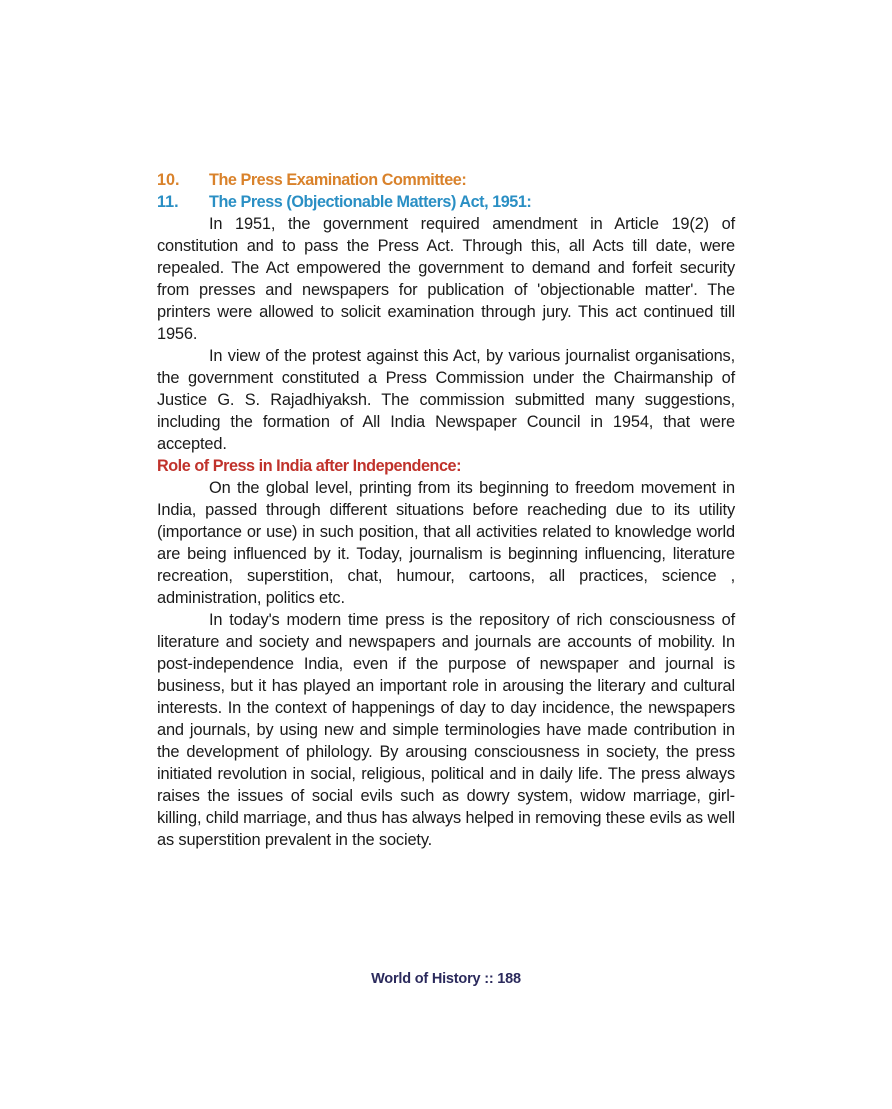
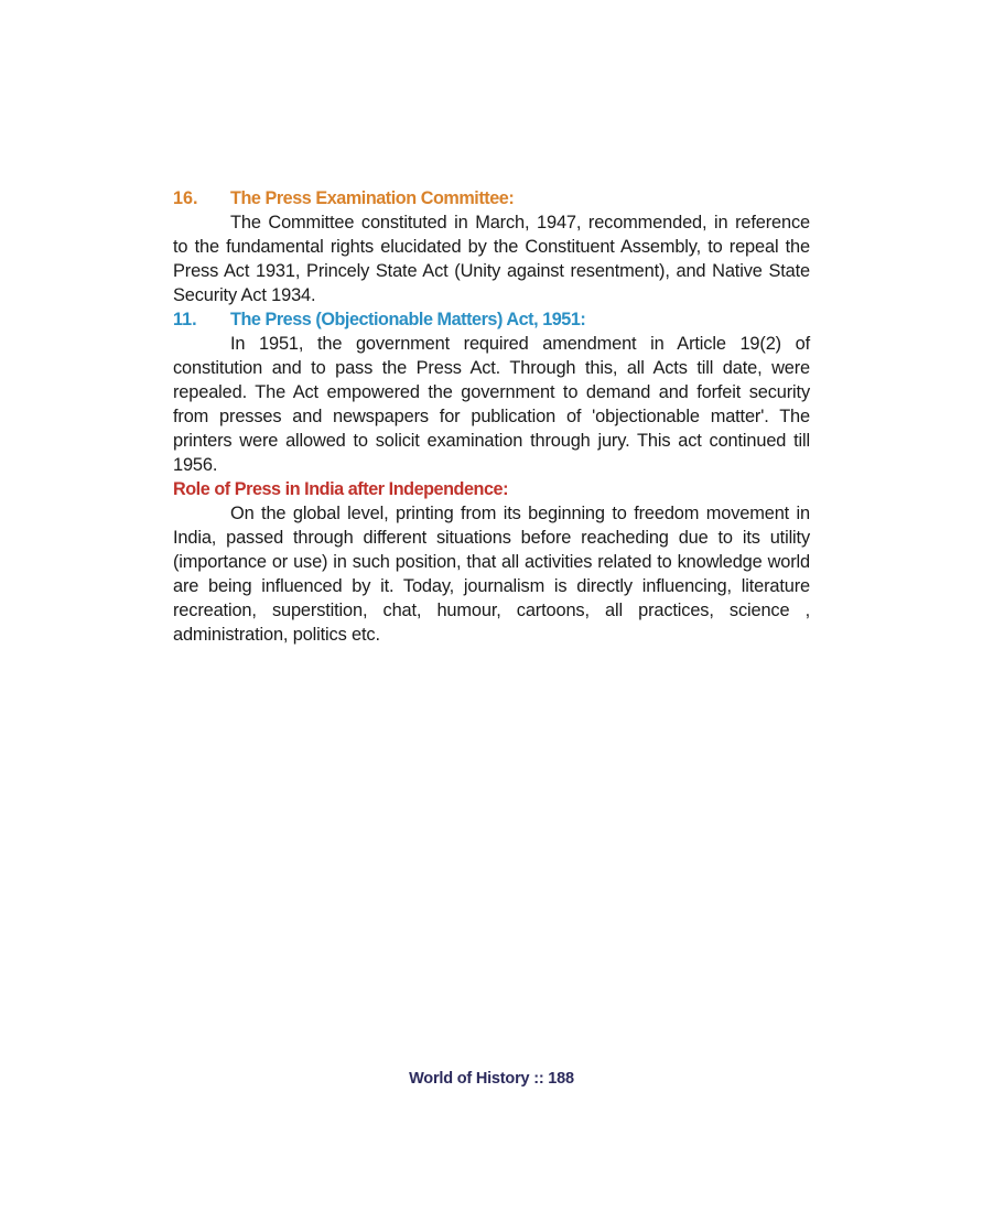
- 10. The Press Examination Committee:
+ 16. The Press Examination Committee:
+ The Committee constituted in March, 1947, recommended, in reference to the fundamental rights elucidated by the Constituent Assembly, to repeal the Press Act 1931, Princely State Act (Unity against resentment), and Native State Security Act 1934.
  11. The Press (Objectionable Matters) Act, 1951:
  In 1951, the government required amendment in Article 19(2) of constitution and to pass the Press Act. Through this, all Acts till date, were repealed. The Act empowered the government to demand and forfeit security from presses and newspapers for publication of 'objectionable matter'. The printers were allowed to solicit examination through jury. This act continued till 1956.
- In view of the protest against this Act, by various journalist organisations, the government constituted a Press Commission under the Chairmanship of Justice G. S. Rajadhiyaksh. The commission submitted many suggestions, including the formation of All India Newspaper Council in 1954, that were accepted.
  Role of Press in India after Independence:
- On the global level, printing from its beginning to freedom movement in India, passed through different situations before reacheding due to its utility (importance or use) in such position, that all activities related to knowledge world are being influenced by it. Today, journalism is beginning influencing, literature recreation, superstition, chat, humour, cartoons, all practices, science , administration, politics etc.
+ On the global level, printing from its beginning to freedom movement in India, passed through different situations before reacheding due to its utility (importance or use) in such position, that all activities related to knowledge world are being influenced by it. Today, journalism is directly influencing, literature recreation, superstition, chat, humour, cartoons, all practices, science , administration, politics etc.
- In today's modern time press is the repository of rich consciousness of literature and society and newspapers and journals are accounts of mobility. In post-independence India, even if the purpose of newspaper and journal is business, but it has played an important role in arousing the literary and cultural interests. In the context of happenings of day to day incidence, the newspapers and journals, by using new and simple terminologies have made contribution in the development of philology. By arousing consciousness in society, the press initiated revolution in social, religious, political and in daily life. The press always raises the issues of social evils such as dowry system, widow marriage, girl-killing, child marriage, and thus has always helped in removing these evils as well as superstition prevalent in the society.
  World of History :: 188
